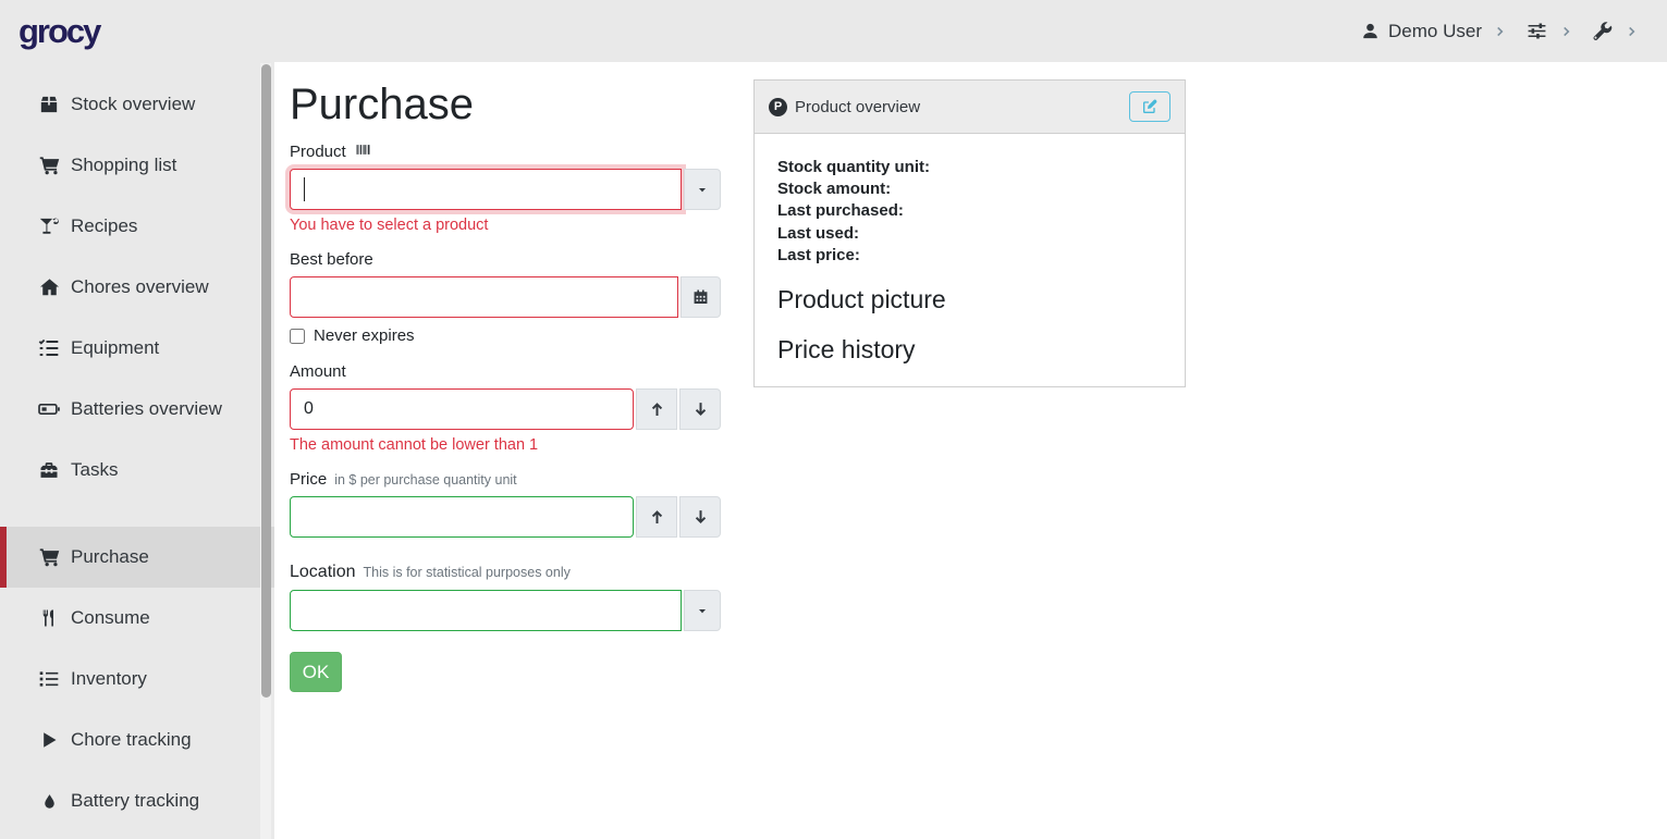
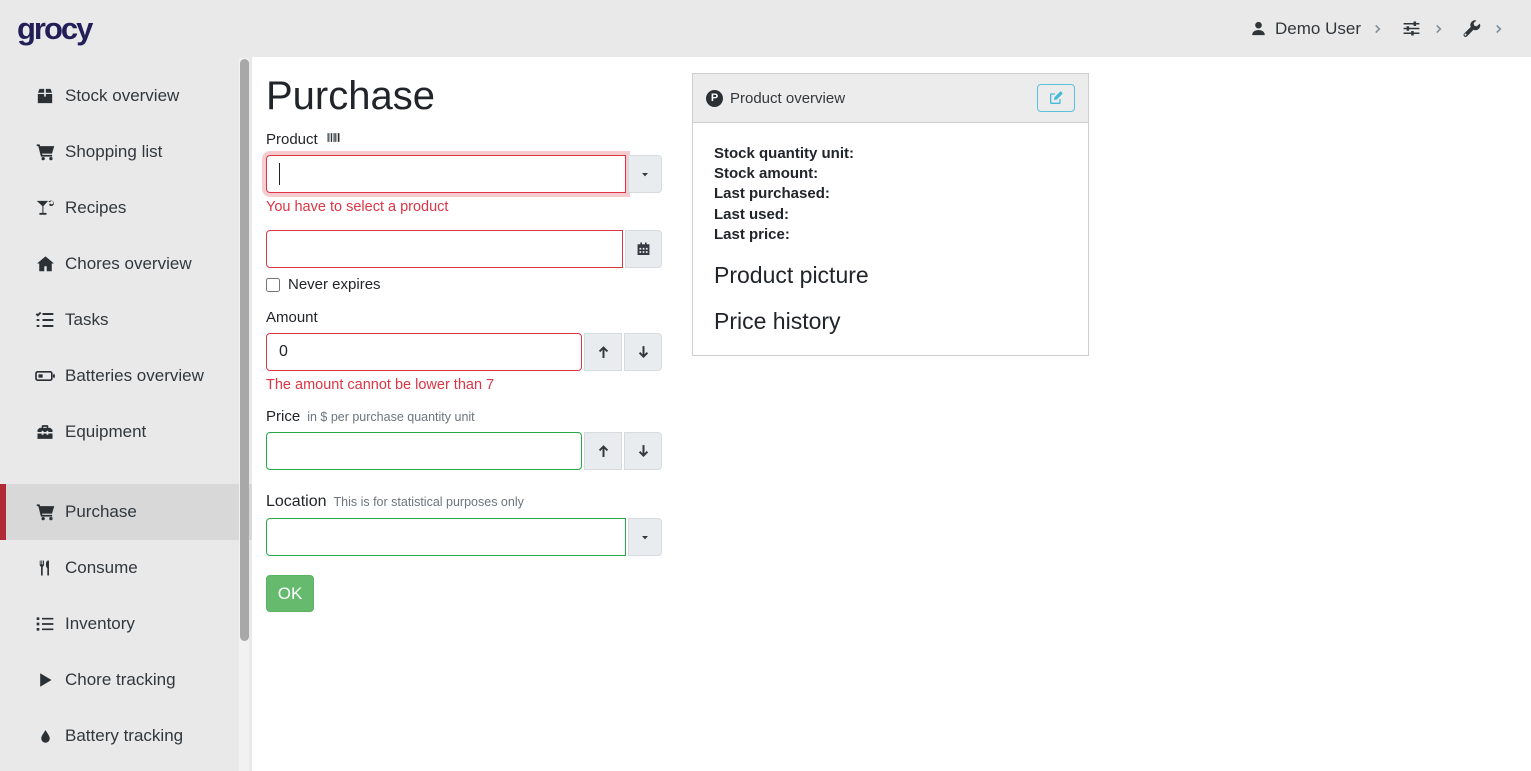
  grocy
  Demo User
  Stock overview
  Shopping list
  Recipes
  Chores overview
- Equipment
+ Tasks
  Batteries overview
- Tasks
+ Equipment
  Purchase
  Consume
  Inventory
  Chore tracking
  Battery tracking
  Purchase
  Product
  You have to select a product
- Best before
  Never expires
  Amount
  0
- The amount cannot be lower than 1
+ The amount cannot be lower than 7
  Price
  in $ per purchase quantity unit
  Location
  This is for statistical purposes only
  OK
  P
  Product overview
  Stock quantity unit:
  Stock amount:
  Last purchased:
  Last used:
  Last price:
  Product picture
  Price history
